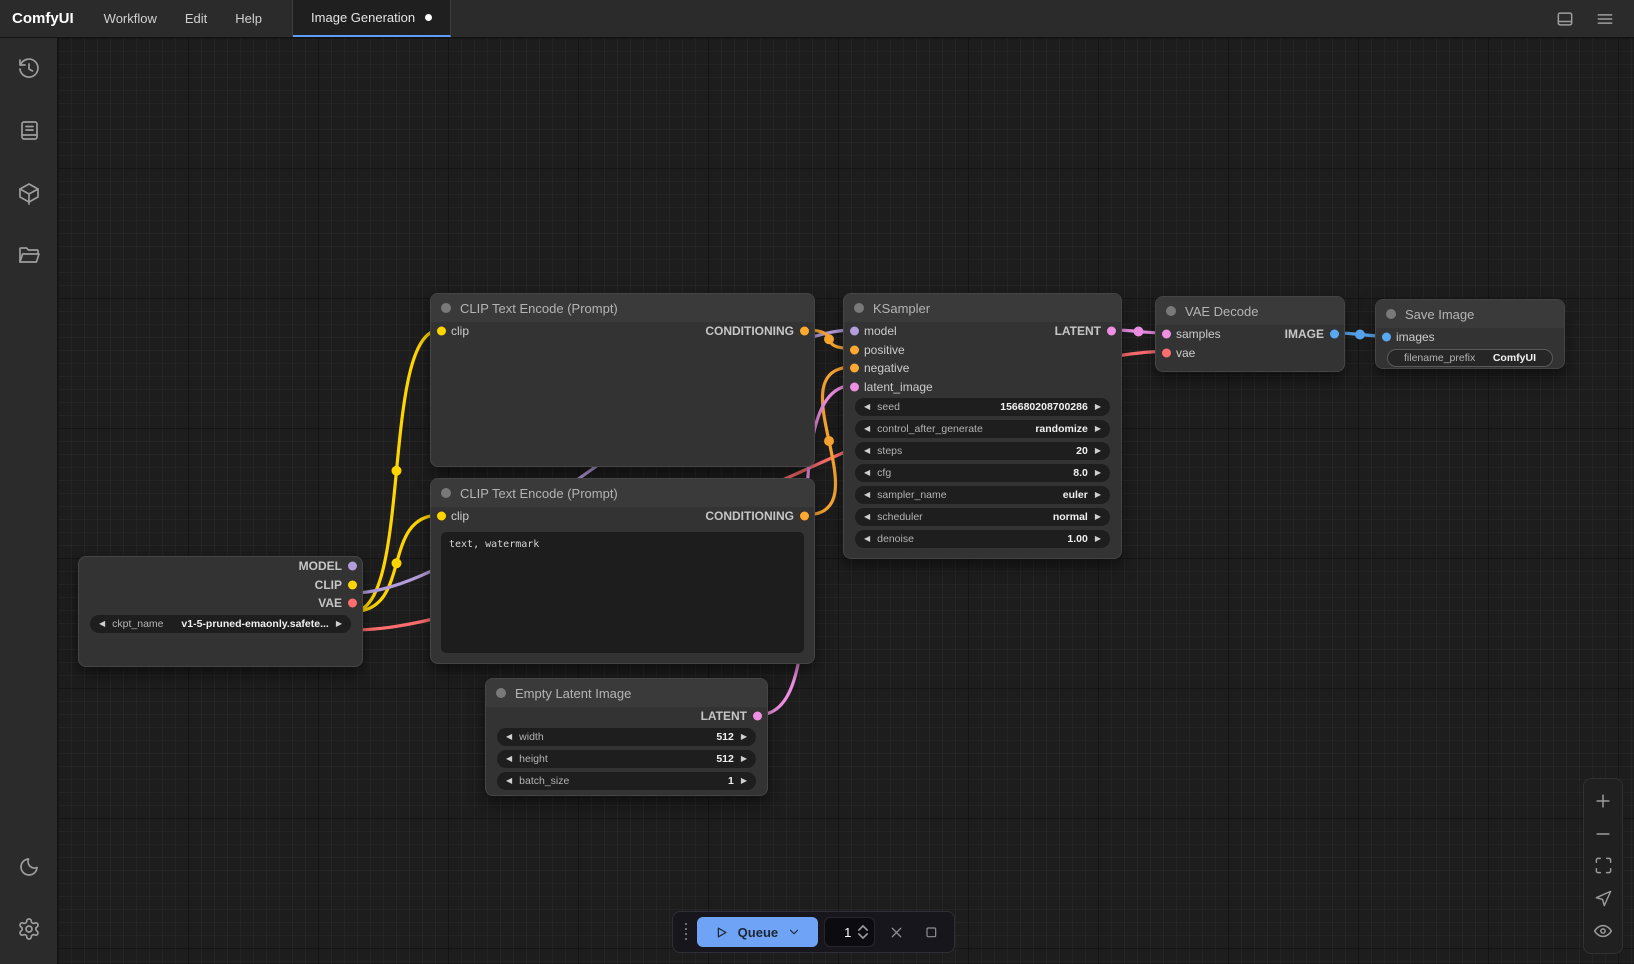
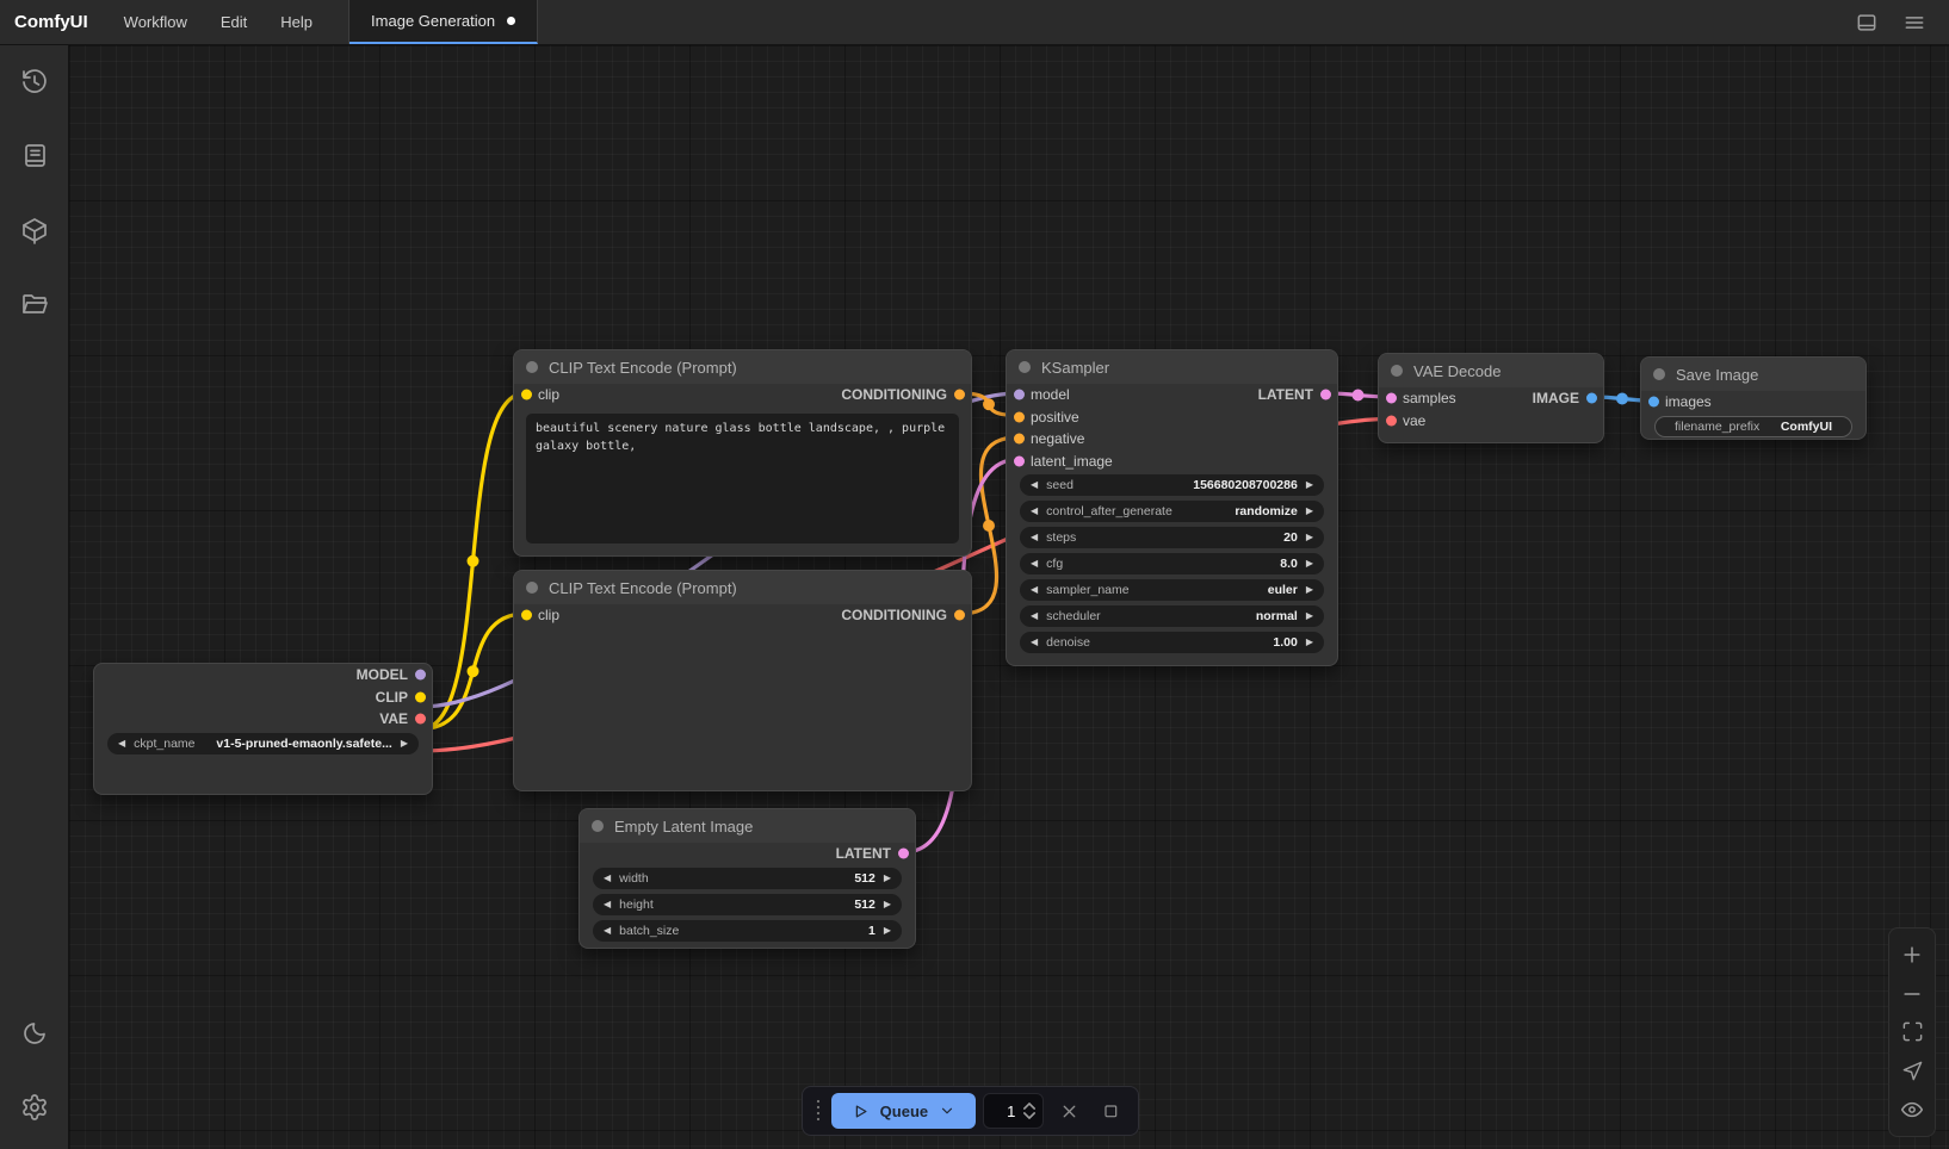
  MODEL
  CLIP
  VAE
  ◀
  ckpt_name
  v1-5-pruned-emaonly.safete...
  ▶
  CLIP Text Encode (Prompt)
  clip
  CONDITIONING
+ beautiful scenery nature glass bottle landscape, , purple galaxy bottle,
  CLIP Text Encode (Prompt)
  clip
  CONDITIONING
- text, watermark
  Empty Latent Image
  LATENT
  ◀
  width
  512
  ▶
  ◀
  height
  512
  ▶
  ◀
  batch_size
  1
  ▶
  KSampler
  model
  LATENT
  positive
  negative
  latent_image
  ◀
  seed
  156680208700286
  ▶
  ◀
  control_after_generate
  randomize
  ▶
  ◀
  steps
  20
  ▶
  ◀
  cfg
  8.0
  ▶
  ◀
  sampler_name
  euler
  ▶
  ◀
  scheduler
  normal
  ▶
  ◀
  denoise
  1.00
  ▶
  VAE Decode
  samples
  IMAGE
  vae
  Save Image
  images
  filename_prefix
  ComfyUI
  ComfyUI
  Workflow
  Edit
  Help
  Image Generation
  Queue
  1
